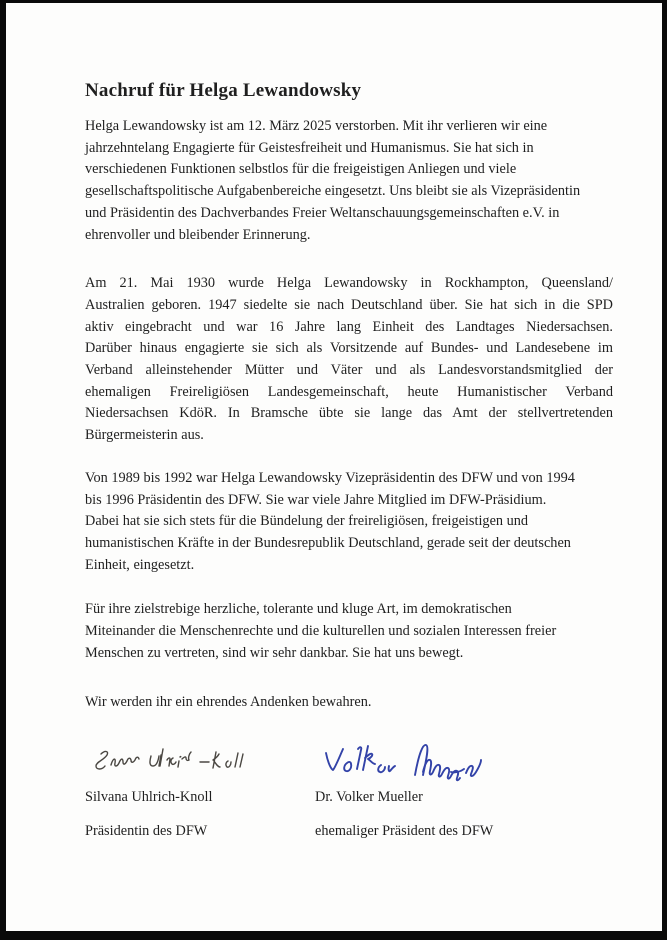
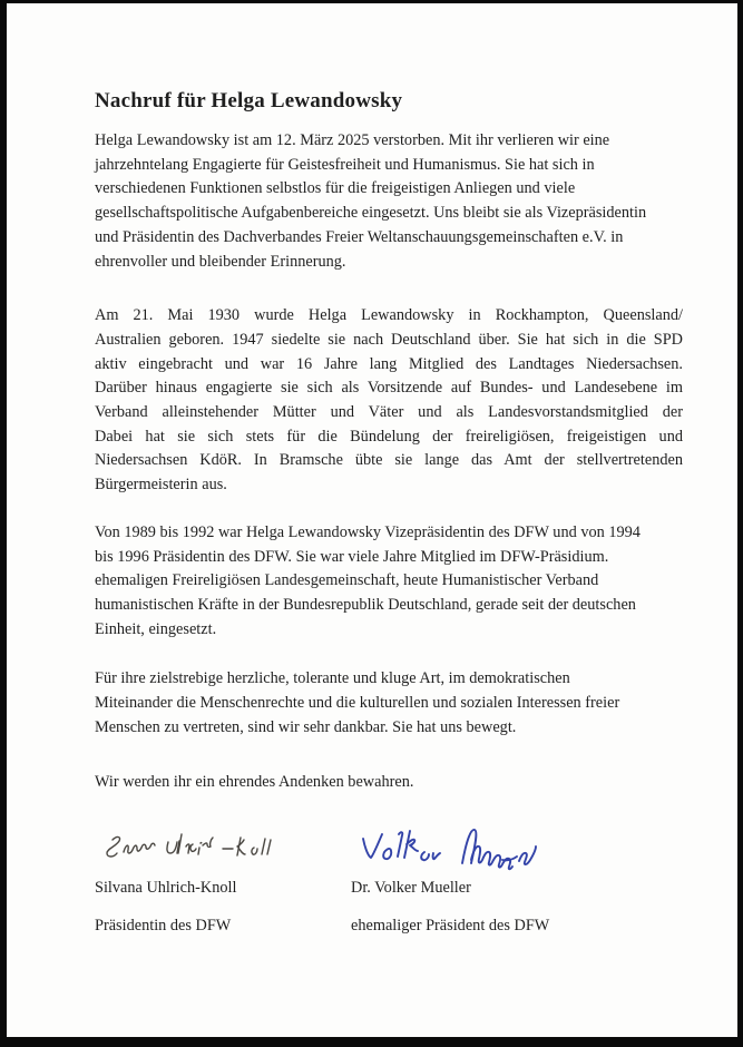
  Nachruf für Helga Lewandowsky
  Helga Lewandowsky ist am 12. März 2025 verstorben. Mit ihr verlieren wir eine
  jahrzehntelang Engagierte für Geistesfreiheit und Humanismus. Sie hat sich in
  verschiedenen Funktionen selbstlos für die freigeistigen Anliegen und viele
  gesellschaftspolitische Aufgabenbereiche eingesetzt. Uns bleibt sie als Vizepräsidentin
  und Präsidentin des Dachverbandes Freier Weltanschauungsgemeinschaften e.V. in
  ehrenvoller und bleibender Erinnerung.
  Am 21. Mai 1930 wurde Helga Lewandowsky in Rockhampton, Queensland/
  Australien geboren. 1947 siedelte sie nach Deutschland über. Sie hat sich in die SPD
- aktiv eingebracht und war 16 Jahre lang Einheit des Landtages Niedersachsen.
+ aktiv eingebracht und war 16 Jahre lang Mitglied des Landtages Niedersachsen.
  Darüber hinaus engagierte sie sich als Vorsitzende auf Bundes- und Landesebene im
  Verband alleinstehender Mütter und Väter und als Landesvorstandsmitglied der
- ehemaligen Freireligiösen Landesgemeinschaft, heute Humanistischer Verband
+ Dabei hat sie sich stets für die Bündelung der freireligiösen, freigeistigen und
  Niedersachsen KdöR. In Bramsche übte sie lange das Amt der stellvertretenden
  Bürgermeisterin aus.
  Von 1989 bis 1992 war Helga Lewandowsky Vizepräsidentin des DFW und von 1994
  bis 1996 Präsidentin des DFW. Sie war viele Jahre Mitglied im DFW-Präsidium.
- Dabei hat sie sich stets für die Bündelung der freireligiösen, freigeistigen und
+ ehemaligen Freireligiösen Landesgemeinschaft, heute Humanistischer Verband
  humanistischen Kräfte in der Bundesrepublik Deutschland, gerade seit der deutschen
  Einheit, eingesetzt.
  Für ihre zielstrebige herzliche, tolerante und kluge Art, im demokratischen
  Miteinander die Menschenrechte und die kulturellen und sozialen Interessen freier
  Menschen zu vertreten, sind wir sehr dankbar. Sie hat uns bewegt.
  Wir werden ihr ein ehrendes Andenken bewahren.
  Silvana Uhlrich-Knoll
  Präsidentin des DFW
  Dr. Volker Mueller
  ehemaliger Präsident des DFW
